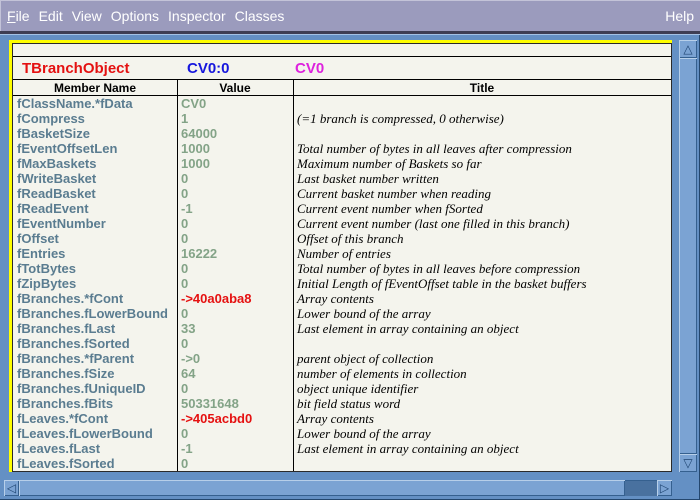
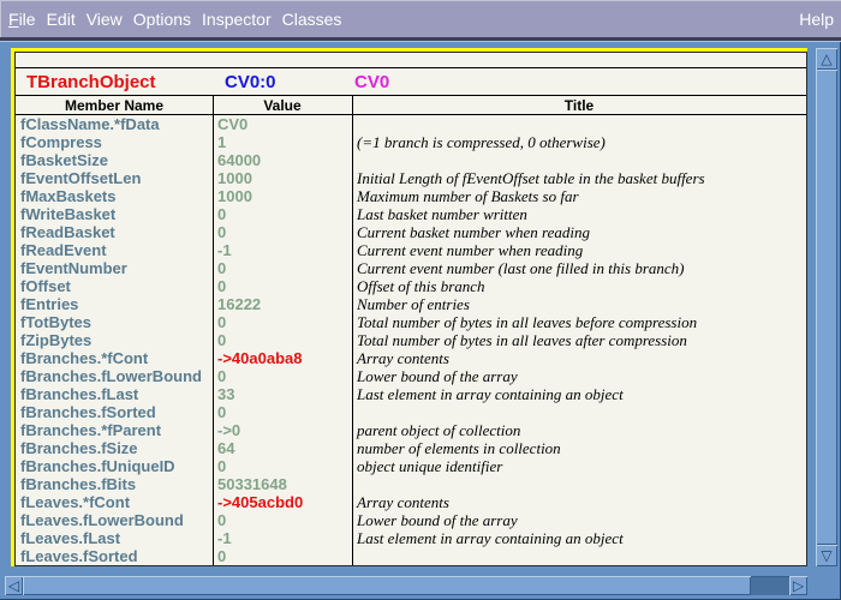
  File
  Edit
  View
  Options
  Inspector
  Classes
  Help
  TBranchObject
  CV0:0
  CV0
  Member Name
  Value
  Title
  fClassName.*fData
  CV0
  fCompress
  1
  (=1 branch is compressed, 0 otherwise)
  fBasketSize
  64000
  fEventOffsetLen
  1000
- Total number of bytes in all leaves after compression
+ Initial Length of fEventOffset table in the basket buffers
  fMaxBaskets
  1000
  Maximum number of Baskets so far
  fWriteBasket
  0
  Last basket number written
  fReadBasket
  0
  Current basket number when reading
  fReadEvent
  -1
- Current event number when fSorted
+ Current event number when reading
  fEventNumber
  0
  Current event number (last one filled in this branch)
  fOffset
  0
  Offset of this branch
  fEntries
  16222
  Number of entries
  fTotBytes
  0
  Total number of bytes in all leaves before compression
  fZipBytes
  0
- Initial Length of fEventOffset table in the basket buffers
+ Total number of bytes in all leaves after compression
  fBranches.*fCont
  ->40a0aba8
  Array contents
  fBranches.fLowerBound
  0
  Lower bound of the array
  fBranches.fLast
  33
  Last element in array containing an object
  fBranches.fSorted
  0
  fBranches.*fParent
  ->0
  parent object of collection
  fBranches.fSize
  64
  number of elements in collection
  fBranches.fUniqueID
  0
  object unique identifier
  fBranches.fBits
  50331648
- bit field status word
  fLeaves.*fCont
  ->405acbd0
  Array contents
  fLeaves.fLowerBound
  0
  Lower bound of the array
  fLeaves.fLast
  -1
  Last element in array containing an object
  fLeaves.fSorted
  0
  △
  ▽
  ◁
  ▷
